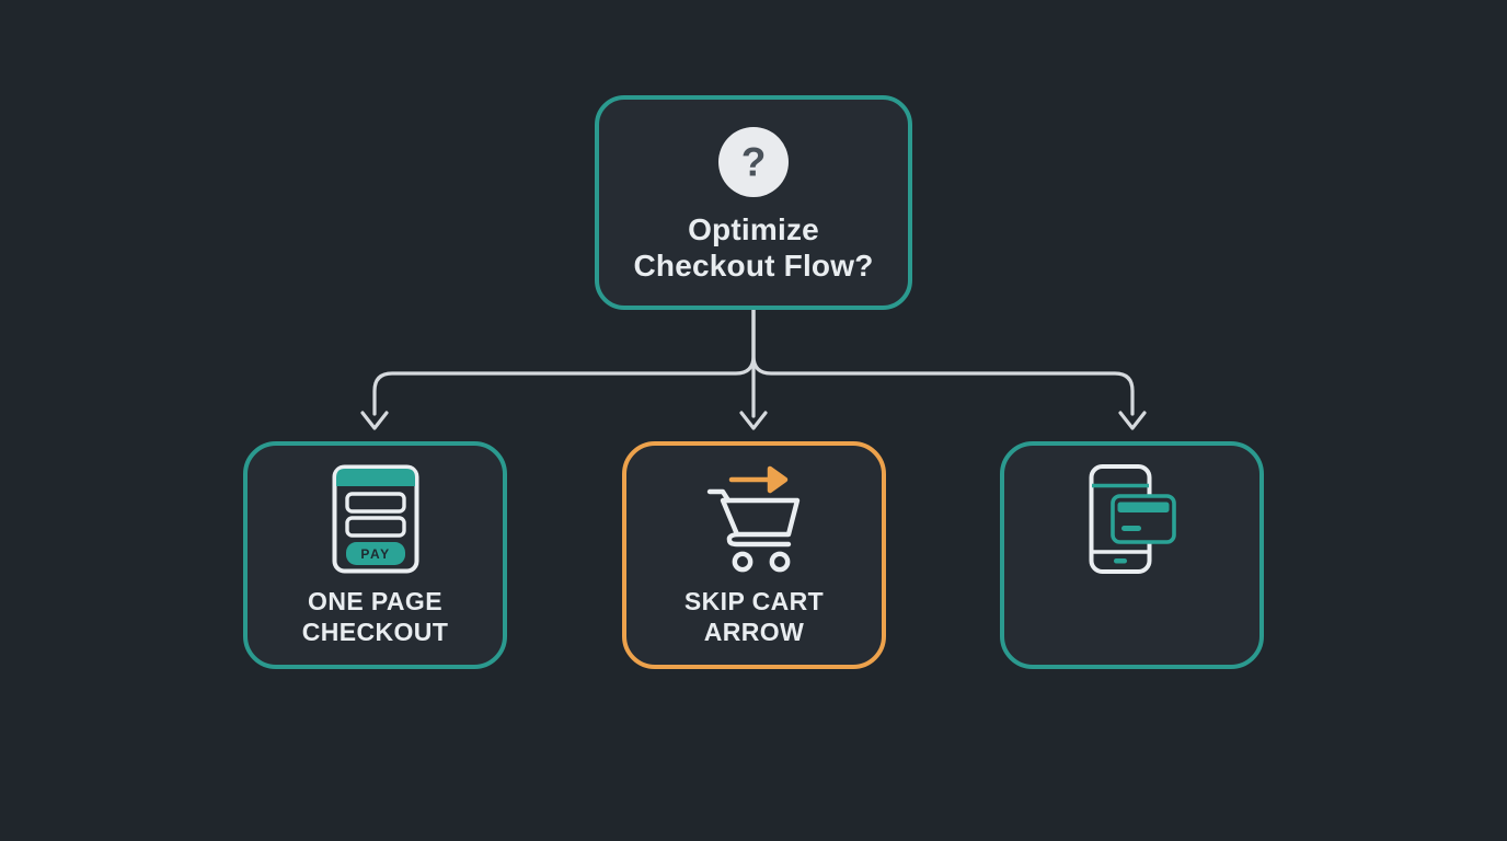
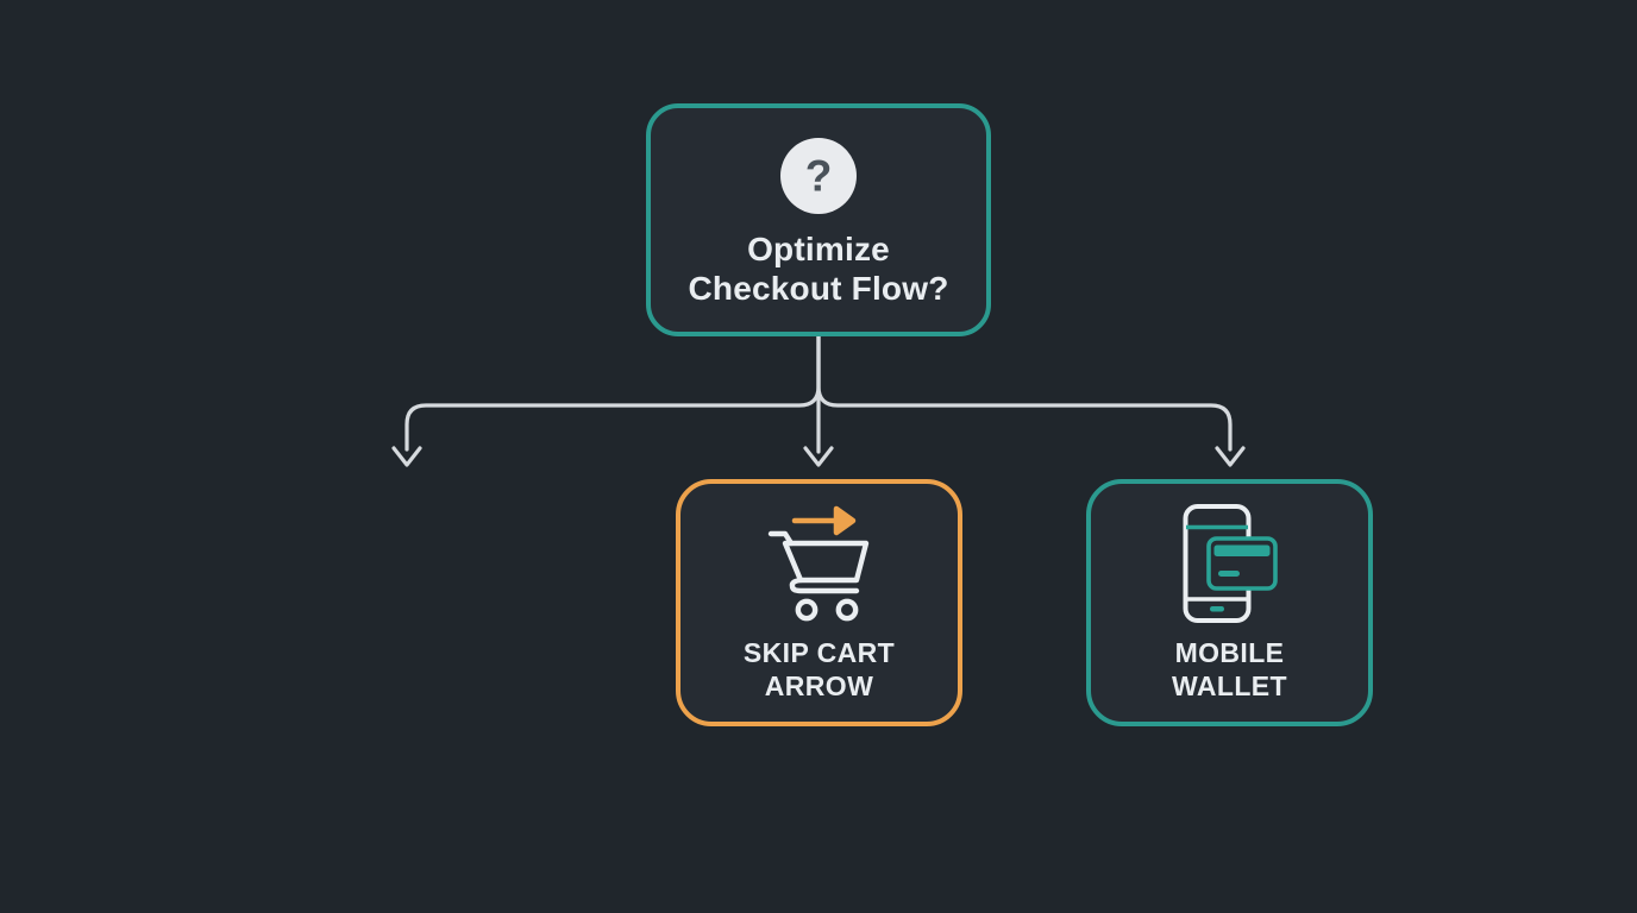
  ?
  Optimize Checkout Flow?
- PAY
- ONE PAGE CHECKOUT
  SKIP CART ARROW
+ MOBILE WALLET
